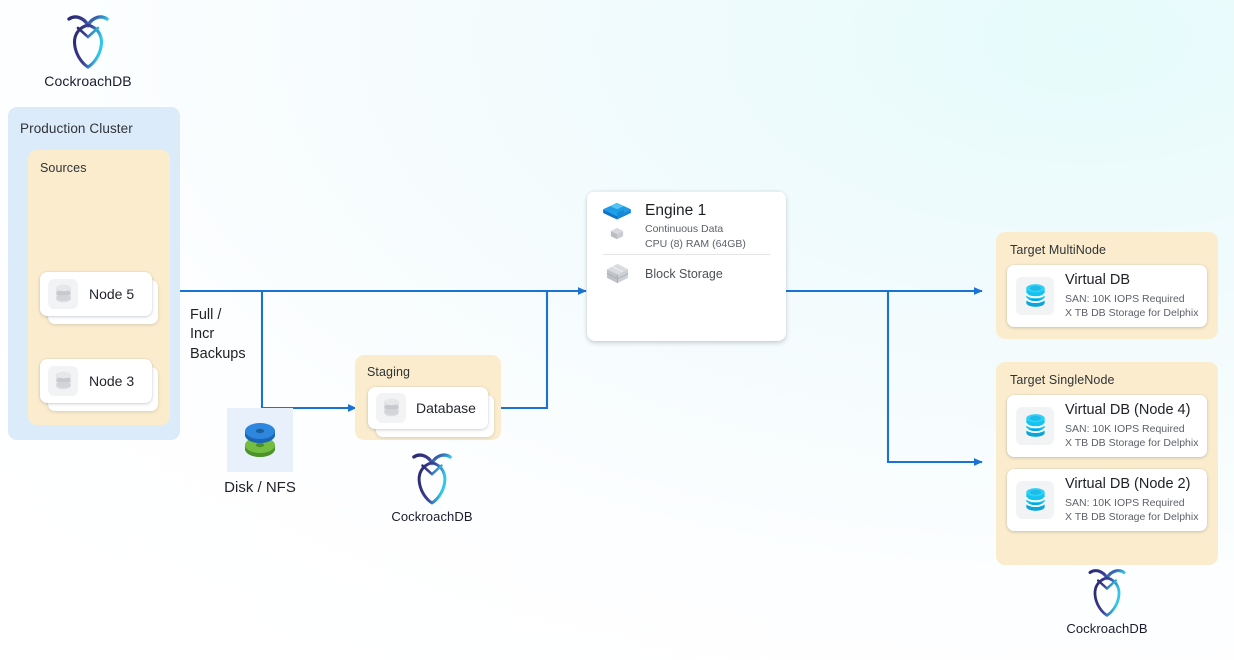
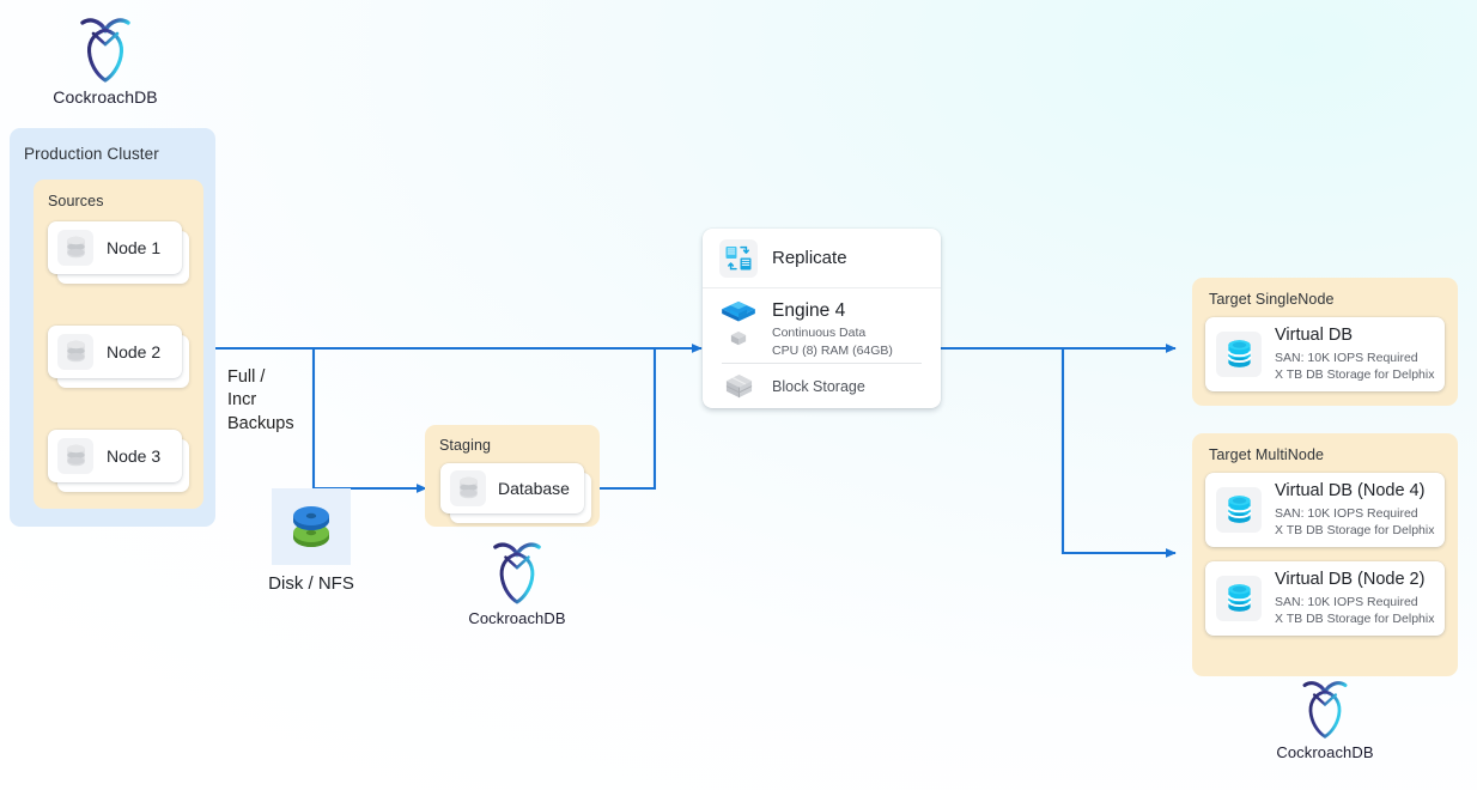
  CockroachDB
  Production Cluster
  Sources
+ Node 1
- Node 5
+ Node 2
  Node 3
  Full /
  Incr
  Backups
  Disk / NFS
  Staging
  Database
  CockroachDB
+ Replicate
- Engine 1
+ Engine 4
  Continuous Data
  CPU (8) RAM (64GB)
  Block Storage
- Target MultiNode
+ Target SingleNode
  Virtual DB
  SAN: 10K IOPS Required
  X TB DB Storage for Delphix
- Target SingleNode
+ Target MultiNode
  Virtual DB (Node 4)
  SAN: 10K IOPS Required
  X TB DB Storage for Delphix
  Virtual DB (Node 2)
  SAN: 10K IOPS Required
  X TB DB Storage for Delphix
  CockroachDB
